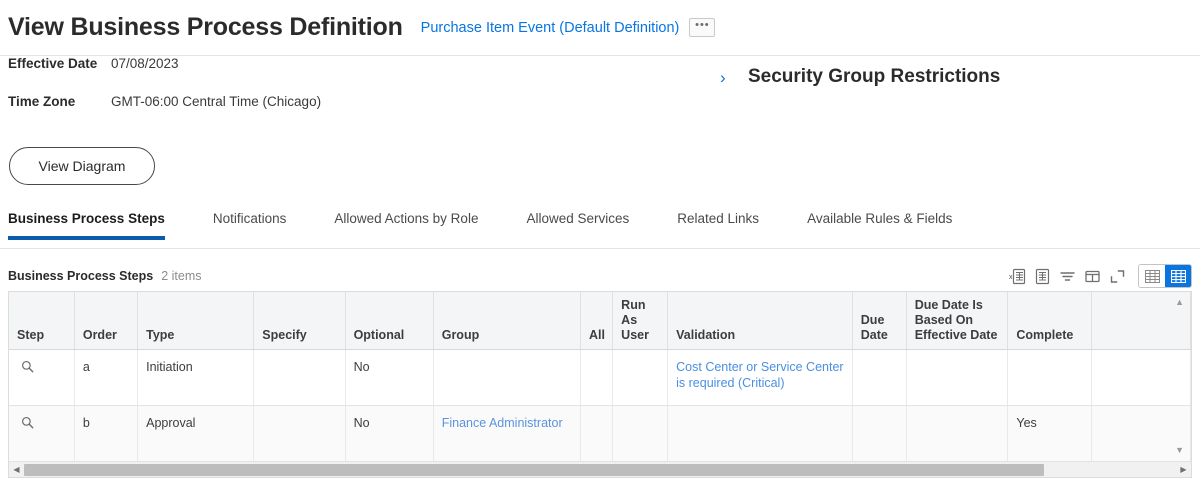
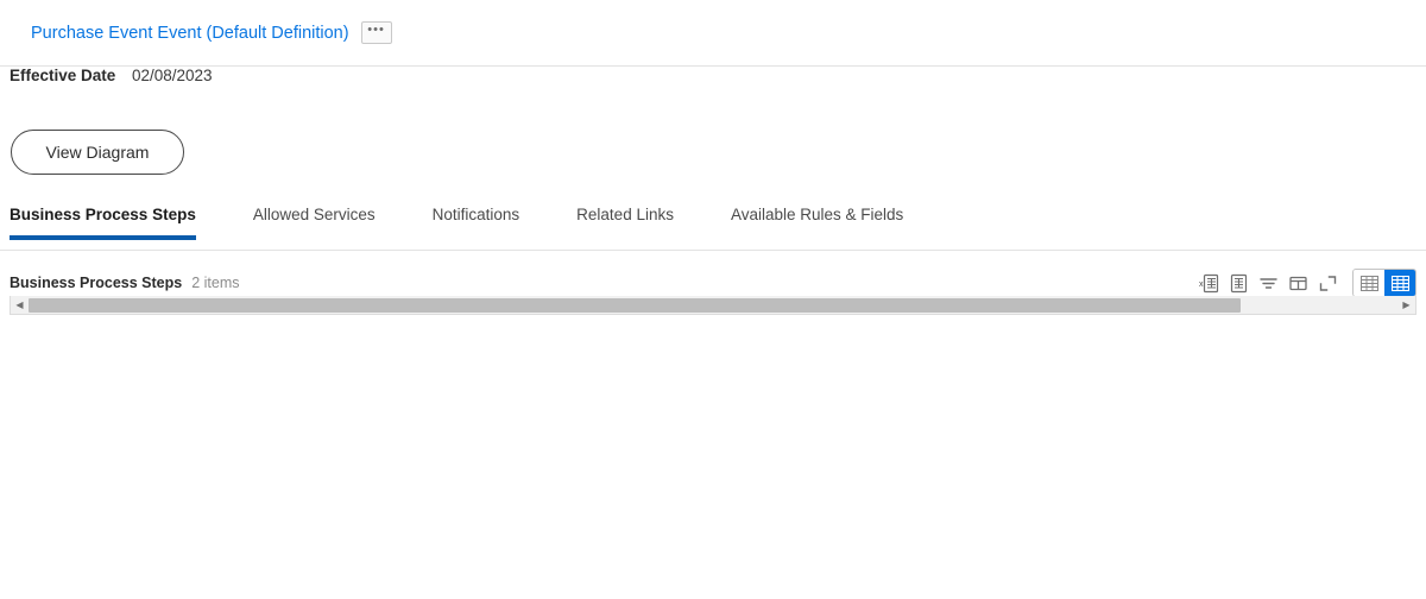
- View Business Process Definition
- Purchase Item Event (Default Definition)
+ Purchase Event Event (Default Definition)
  •••
  Effective Date
- 07/08/2023
+ 02/08/2023
- Time Zone
- GMT-06:00 Central Time (Chicago)
- ›
- Security Group Restrictions
  View Diagram
  Business Process Steps
- Notifications
+ Allowed Services
- Allowed Actions by Role
- Allowed Services
+ Notifications
  Related Links
  Available Rules & Fields
  Business Process Steps
  2 items
- Step	Order	Type	Specify	Optional	Group	All	Run As User	Validation	Due Date	Due Date Is Based On Effective Date	Complete	▲
- 	a	Initiation		No				Cost Center or Service Center is required (Critical)
- 	b	Approval		No	Finance Administrator						Yes	▼
  ◀
  ▶
